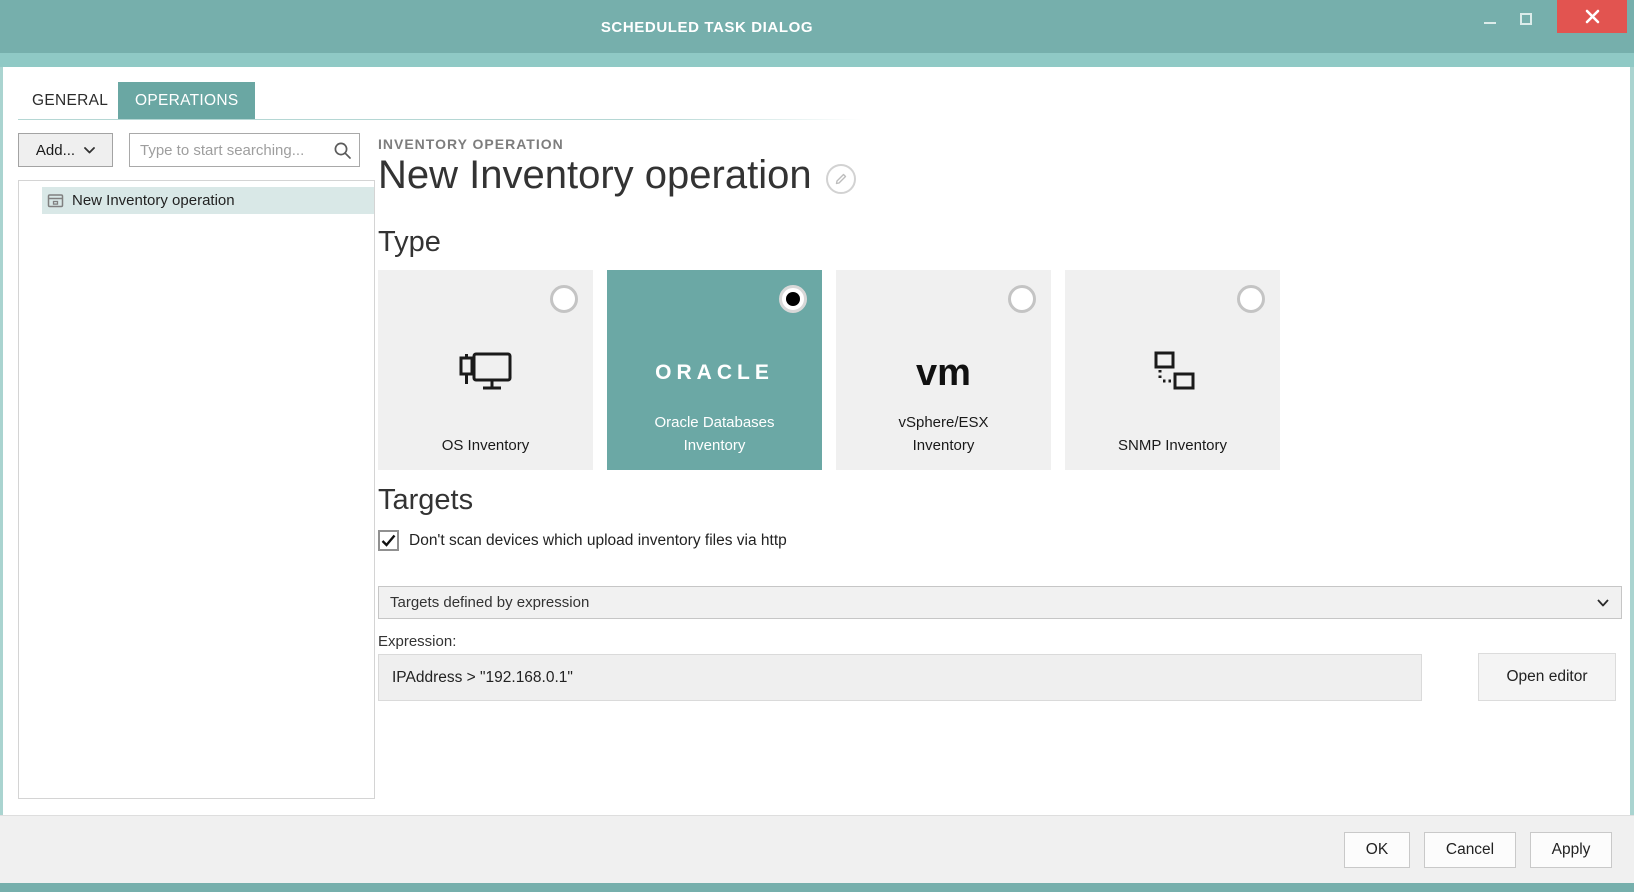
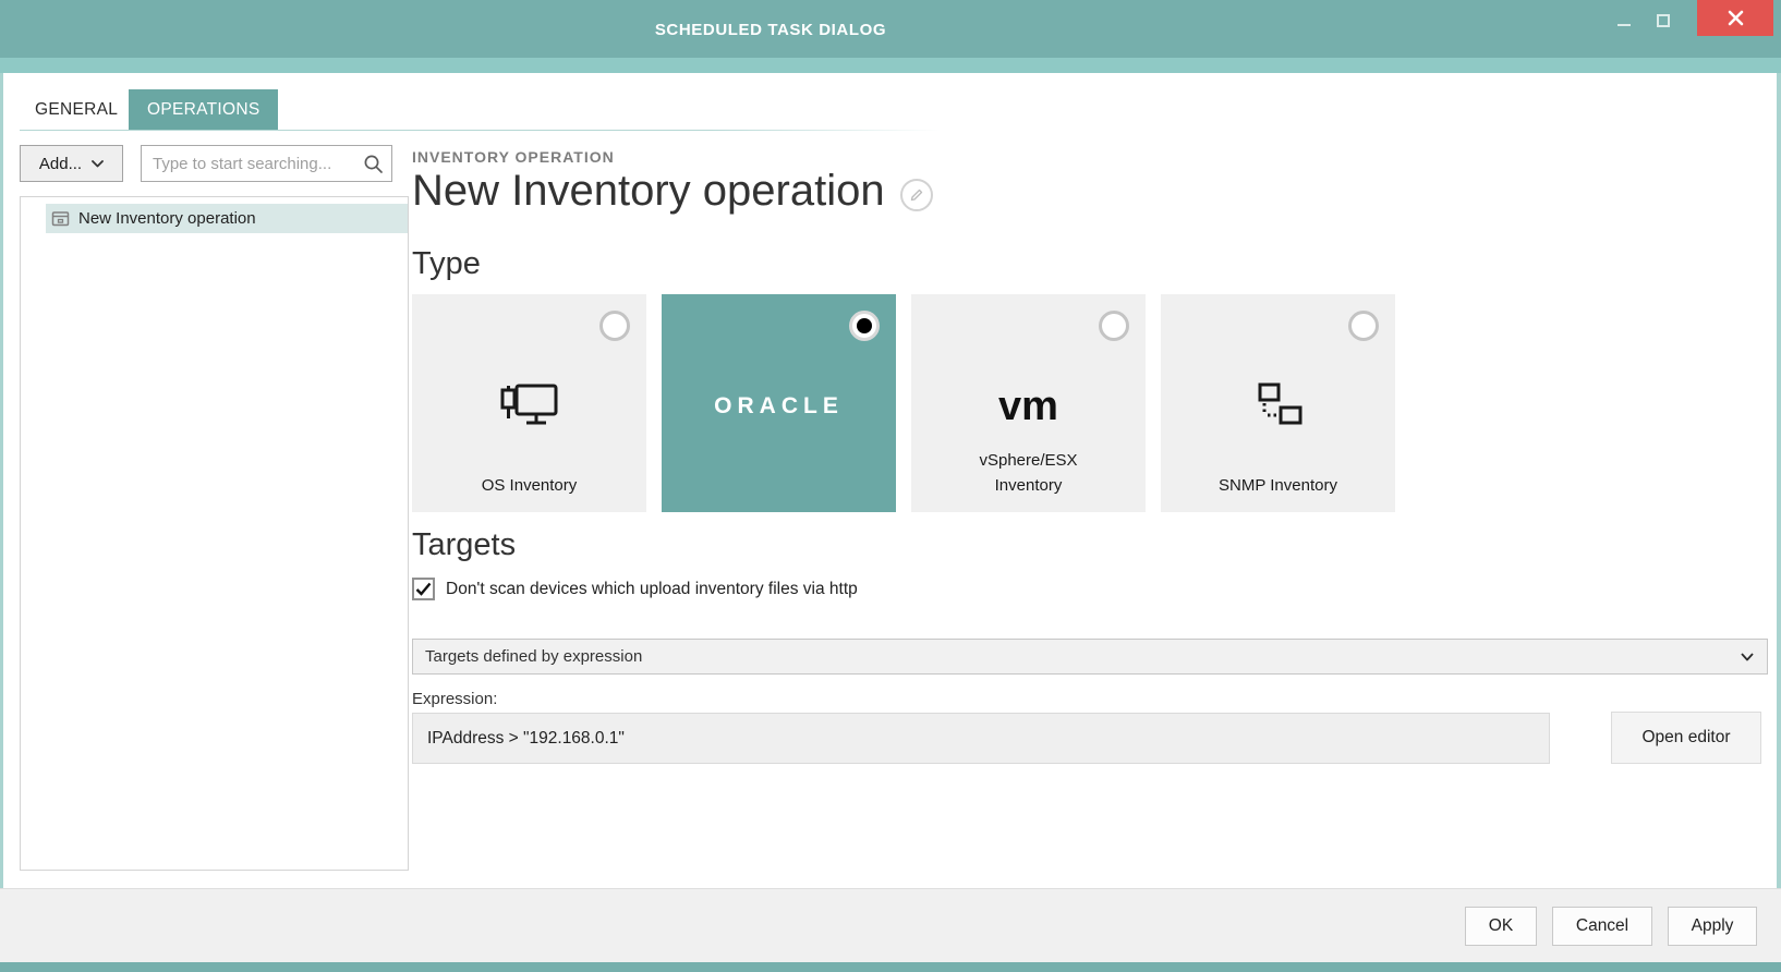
  SCHEDULED TASK DIALOG
  GENERAL
  OPERATIONS
  Add...
  Type to start searching...
  New Inventory operation
  INVENTORY OPERATION
  New Inventory operation
  Type
  OS Inventory
  ORACLE
- Oracle Databases Inventory
  vm
  vSphere/ESX Inventory
  SNMP Inventory
  Targets
  Don't scan devices which upload inventory files via http
  Targets defined by expression
  Expression:
  IPAddress > "192.168.0.1"
  Open editor
  OK
  Cancel
  Apply
